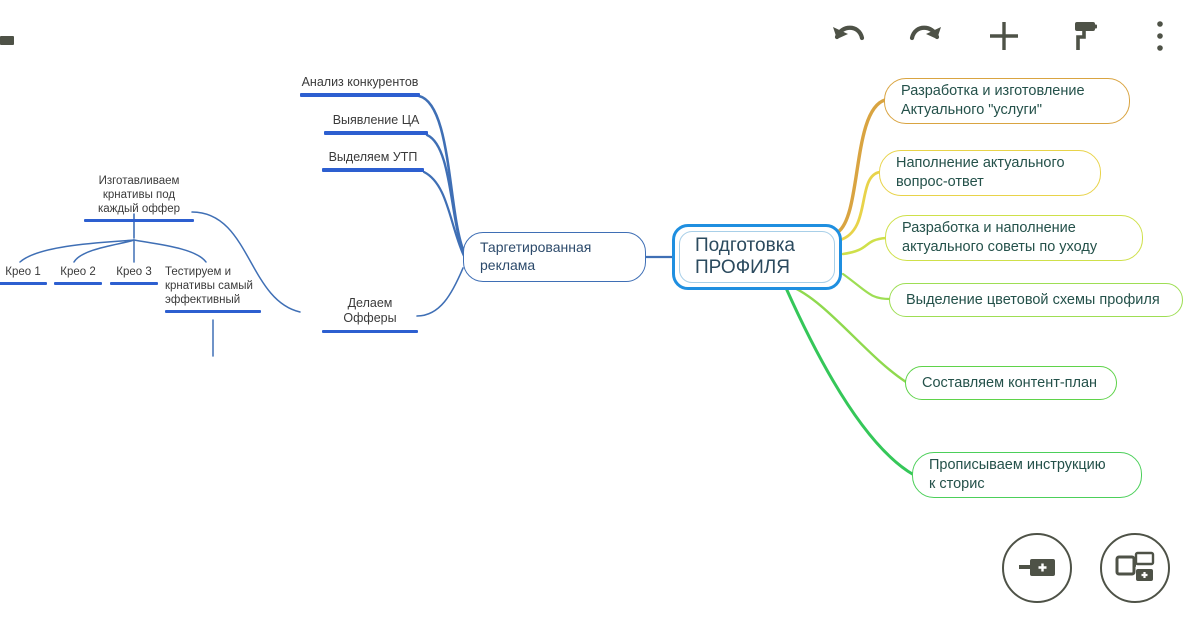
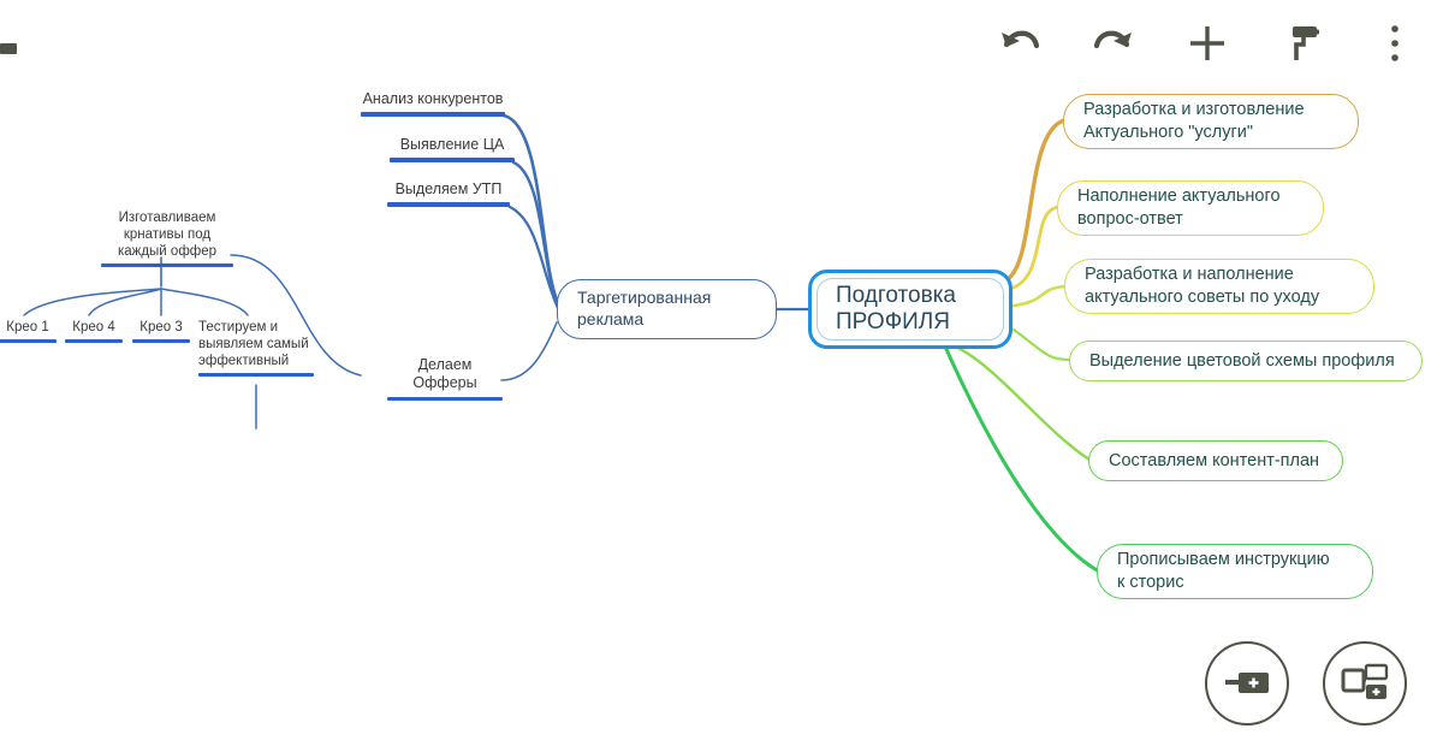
  Подготовка
  ПРОФИЛЯ
  Таргетированная
  реклама
  Разработка и изготовление
  Актуального "услуги"
  Наполнение актуального
  вопрос-ответ
  Разработка и наполнение
  актуального советы по уходу
  Выделение цветовой схемы профиля
  Составляем контент-план
  Прописываем инструкцию
  к сторис
  Анализ конкурентов
  Выявление ЦА
  Выделяем УТП
  Делаем Офферы
  Изготавливаем крнативы под каждый оффер
  Крео 1
- Крео 2
+ Крео 4
  Крео 3
- Тестируем и крнативы самый эффективный
+ Тестируем и выявляем самый эффективный
